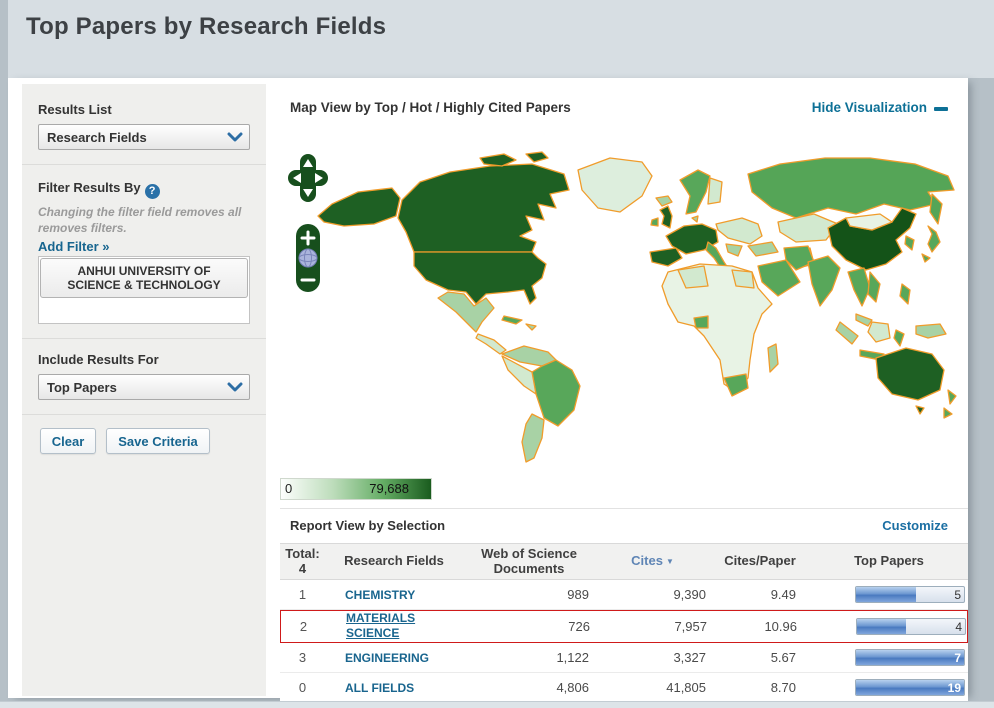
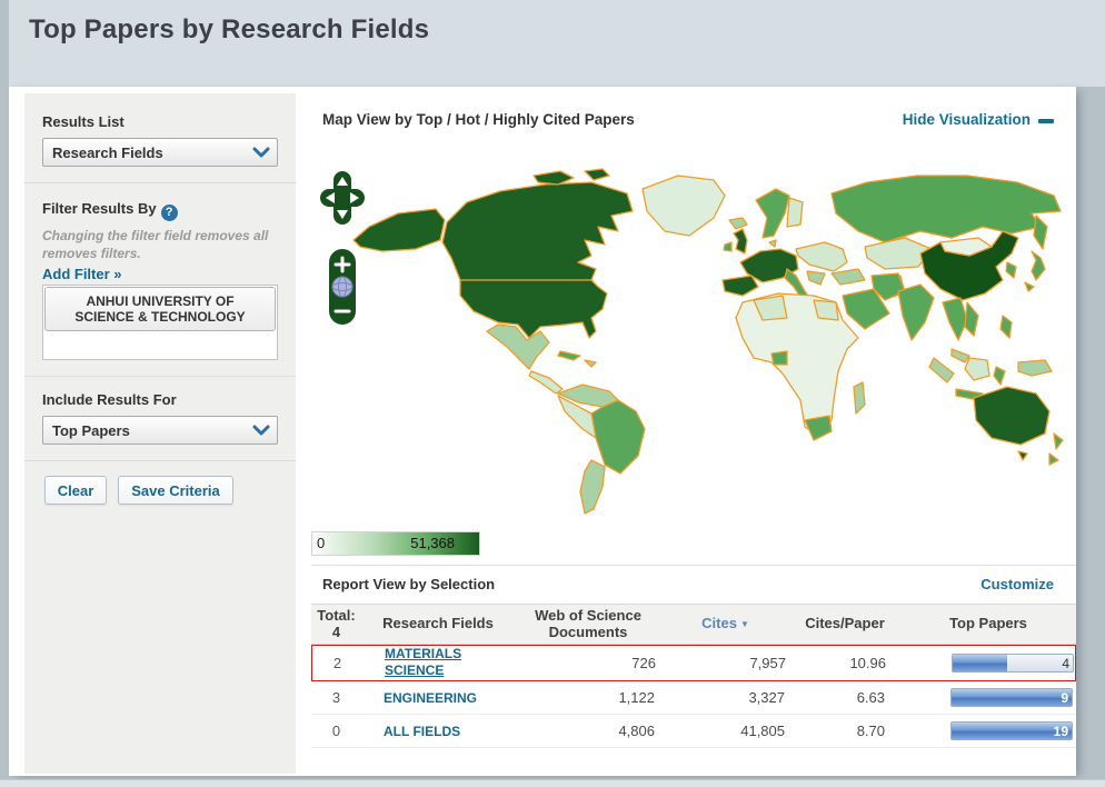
  Top Papers by Research Fields
  Results List
  Research Fields
  Filter Results By ?
  Changing the filter field removes all removes filters.
  Add Filter »
  ANHUI UNIVERSITY OF SCIENCE & TECHNOLOGY
  Include Results For
  Top Papers
  Clear
  Save Criteria
  Map View by Top / Hot / Highly Cited Papers
  Hide Visualization
  0
- 79,688
+ 51,368
  Report View by Selection
  Customize
  Total:
  4
  Research Fields
  Web of Science Documents
  Cites ▼
  Cites/Paper
  Top Papers
- 1
- CHEMISTRY
- 989
- 9,390
- 9.49
- 5
  2
  MATERIALS SCIENCE
  726
  7,957
  10.96
  4
  3
  ENGINEERING
  1,122
  3,327
- 5.67
+ 6.63
- 7
+ 9
  0
  ALL FIELDS
  4,806
  41,805
  8.70
  19
